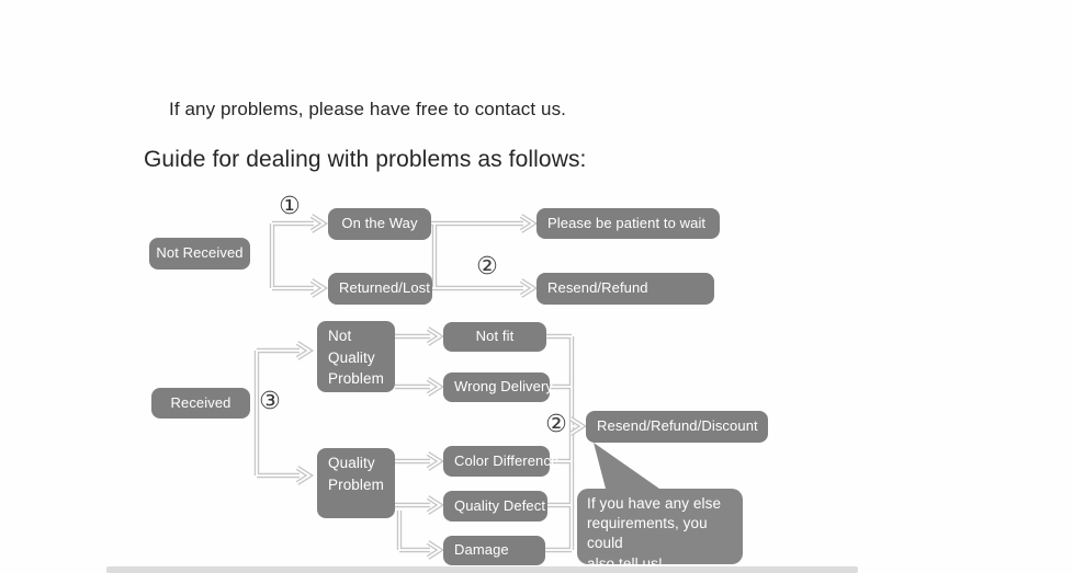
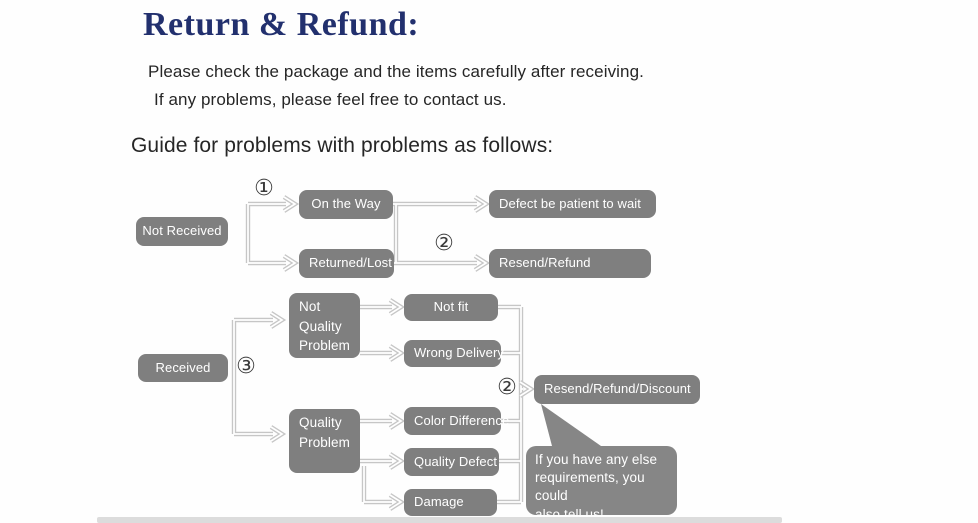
+ Return & Refund:
+ Please check the package and the items carefully after receiving.
- If any problems, please have free to contact us.
+ If any problems, please feel free to contact us.
- Guide for dealing with problems as follows:
+ Guide for problems with problems as follows:
  ①
  ②
  ③
  ②
  Not Received
  On the Way
  Returned/Lost
- Please be patient to wait
+ Defect be patient to wait
  Resend/Refund
  Received
  Not
  Quality
  Problem
  Quality
  Problem
  Not fit
  Wrong Delivery
  Color Difference
  Quality Defect
  Damage
  Resend/Refund/Discount
  If you have any else
  requirements, you could
  also tell us!
